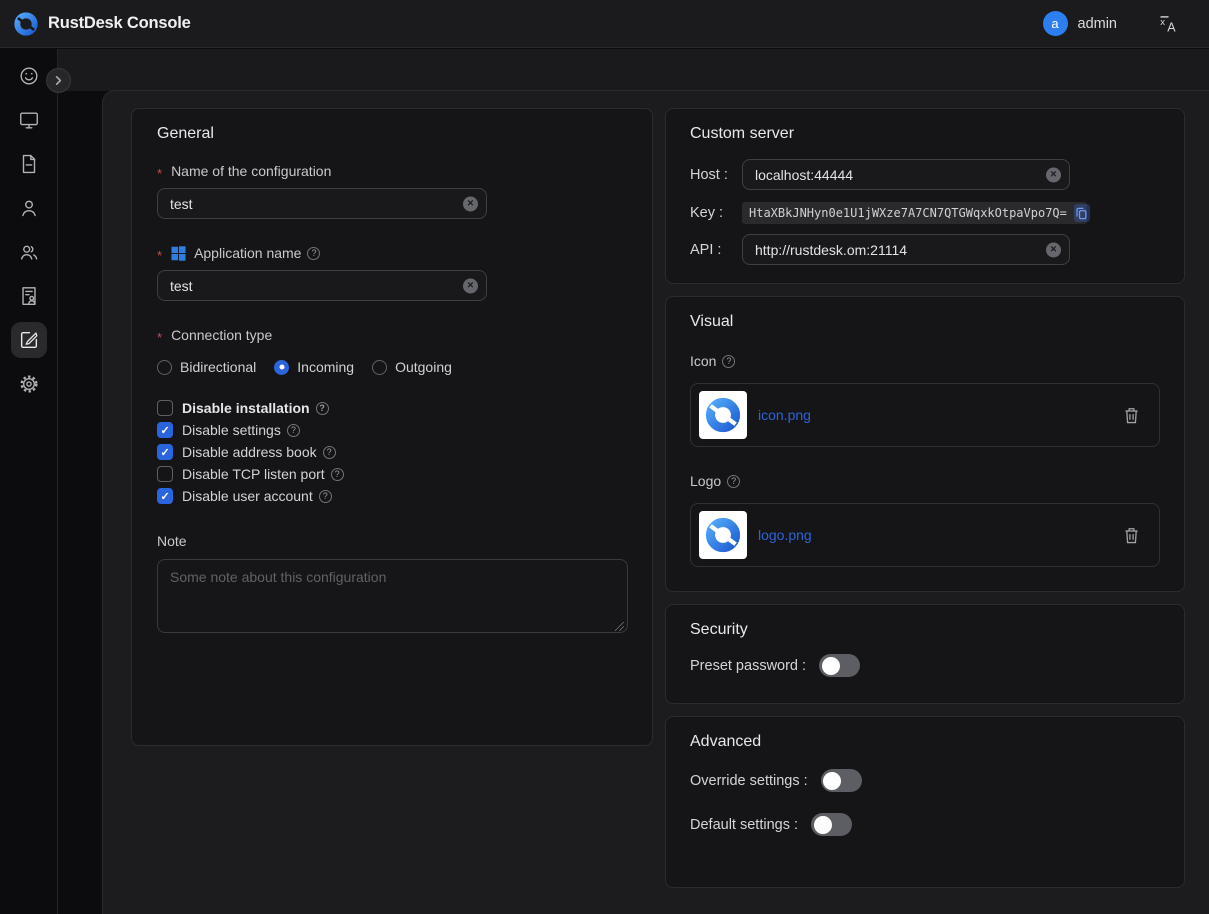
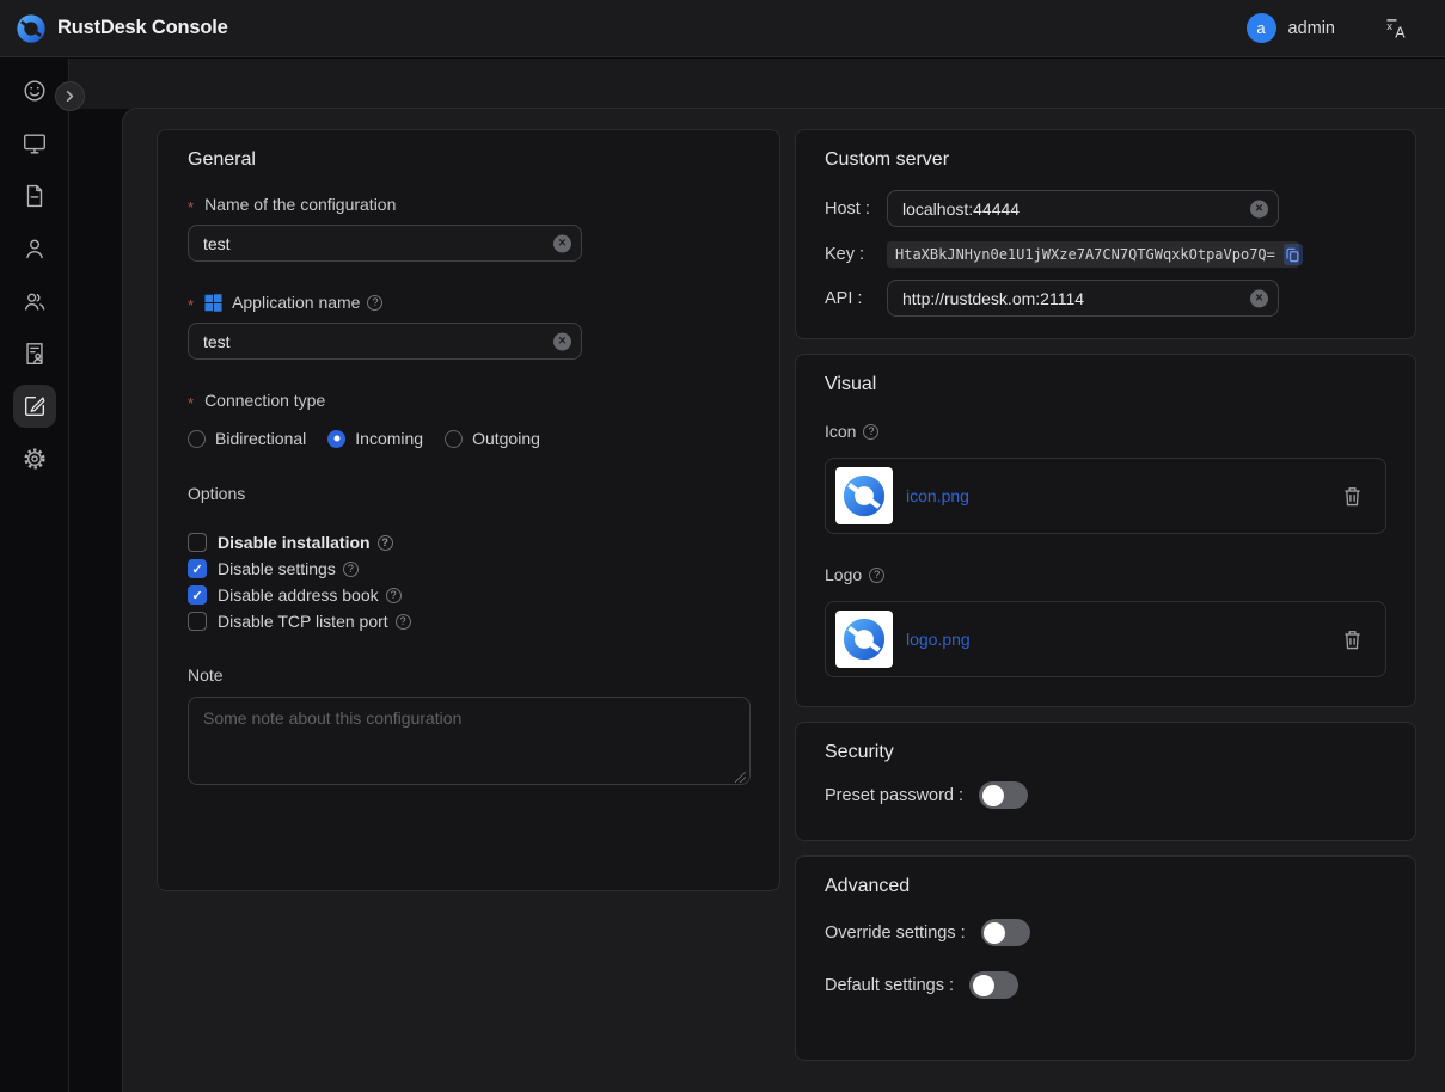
  RustDesk Console
  a
  admin
  x
  A
  General
  Name of the configuration
  test
  ×
  Application name
  test
  ×
  Connection type
  Bidirectional
  Incoming
  Outgoing
+ Options
  Disable installation
  Disable settings
  Disable address book
  Disable TCP listen port
- Disable user account
  Note
  Some note about this configuration
  Custom server
  Host :
  localhost:44444
  ×
  Key :
  HtaXBkJNHyn0e1U1jWXze7A7CN7QTGWqxkOtpaVpo7Q=
  API :
  http://rustdesk.om:21114
  ×
  Visual
  Icon
  icon.png
  Logo
  logo.png
  Security
  Preset password :
  Advanced
  Override settings :
  Default settings :
